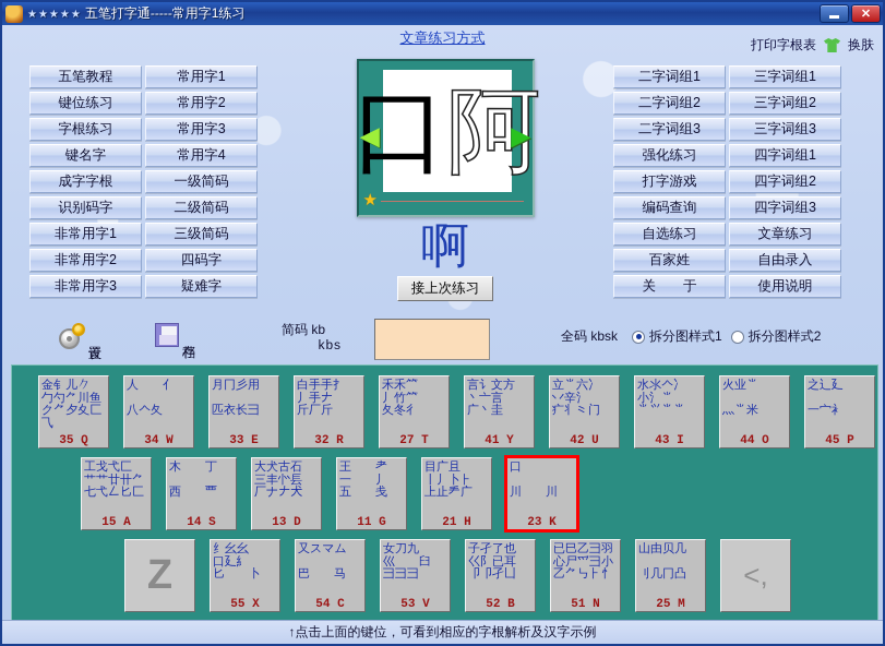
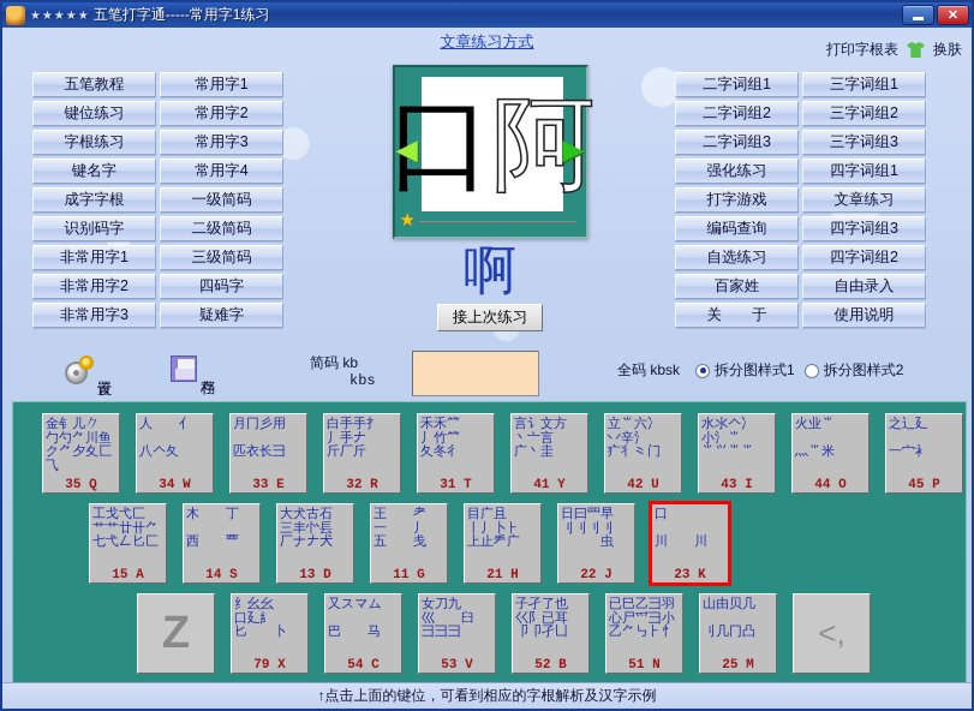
  ★★★★★ 五笔打字通-----常用字1练习
  ✕
  文章练习方式
  打印字根表
  换肤
  五笔教程
  键位练习
  字根练习
  键名字
  成字字根
  识别码字
  非常用字1
  非常用字2
  非常用字3
  常用字1
  常用字2
  常用字3
  常用字4
  一级简码
  二级简码
  三级简码
  四码字
  疑难字
  口
  阿
  ◀
  ▶
  ★
  啊
  接上次练习
  二字词组1
  二字词组2
  二字词组3
  强化练习
  打字游戏
  编码查询
  自选练习
  百家姓
  关 于
  三字词组1
  三字词组2
  三字词组3
  四字词组1
- 四字词组2
+ 文章练习
  四字词组3
- 文章练习
+ 四字词组2
  自由录入
  使用说明
  简码 kb
  kbs
  全码 kbsk
  拆分图样式1
  拆分图样式2
  金钅儿𠂊
  勹勺⺈川鱼
  ク⺈夕夊匚⺄
  35 Q
  人 亻
  八𠆢夂
  34 W
  月冂彡用
  匹衣长彐
  33 E
  白手手扌
  丿手𠂇
  斤厂斤
  32 R
  禾禾⺮
  丿竹⺮
  夂冬⼻
- 27 T
+ 31 T
  言讠文方
  丶亠言
  广丶圭
  41 Y
  立⺌六冫
  丷辛氵
  疒丬⺀门
  42 U
  水氺𠆢冫
  小氵⺌
  ⺌⺍⺌⺌
  43 I
  火业⺌
  灬⺌米
  44 O
  之辶廴
  ⼀宀衤
  45 P
  工戈弋匚
  艹艹廿卄⺈
  七弋𠃋匕匚
  15 A
  木 丁
  西 覀
  14 S
  大犬古石
  三丰㣺镸
  厂ナ𠂇犬
  13 D
  王 ⺹
  一 丿
  五 戋
  11 G
  目广且
  丨丿卜⺊
  上止龵广
  21 H
+ 日曰罒早
+ 刂刂刂刂
+ 虫
+ 22 J
  口
  川 川
  23 K
  Z
  纟幺幺
  口⼵⺯
  匕 卜
- 55 X
+ 79 X
  又スマム
  巴 马
  54 C
  女刀九
  巛 臼
  彐彐彐
  53 V
  子孑了也
  巜阝已耳
  卩卩孑凵
  52 B
  已巳乙⺕羽
  心尸⺤⺕小
  乙⺈㇉⺊忄
  51 N
  山由贝几
  刂几冂凸
  25 M
  <,
  ↑点击上面的键位，可看到相应的字根解析及汉字示例
